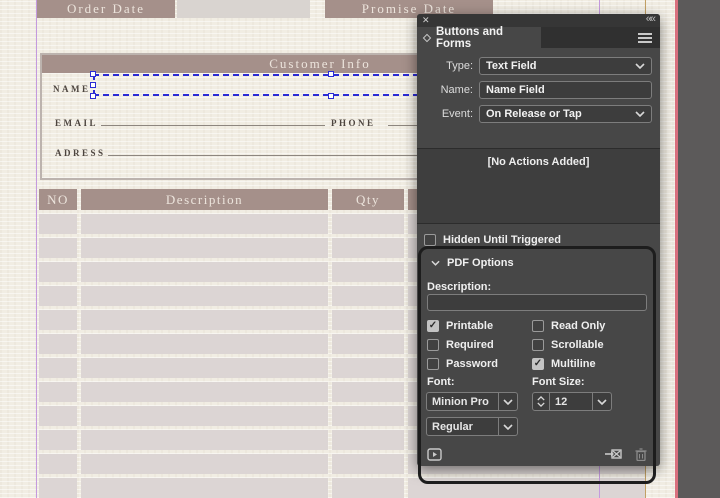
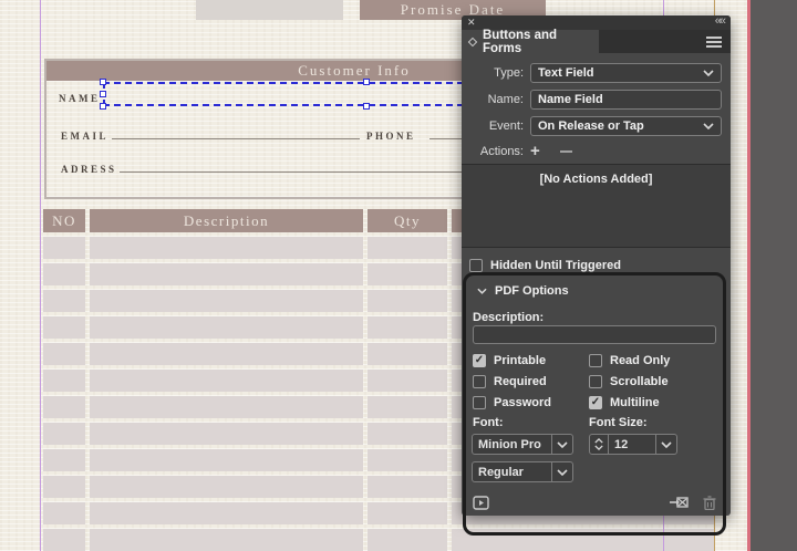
- Order Date
  Promise Date
  Customer Info
  NAME
  EMAIL
  PHONE
  ADRESS
  NO
  Description
  Qty
  ✕
  ««
  Buttons and Forms
  Type:
  Text Field
  Name:
  Name Field
  Event:
  On Release or Tap
+ Actions:
+ +
  [No Actions Added]
  Hidden Until Triggered
  PDF Options
  Description:
  ✓
  Printable
  Required
  Password
  Read Only
  Scrollable
  ✓
  Multiline
  Font:
  Font Size:
  Minion Pro
  12
  Regular
